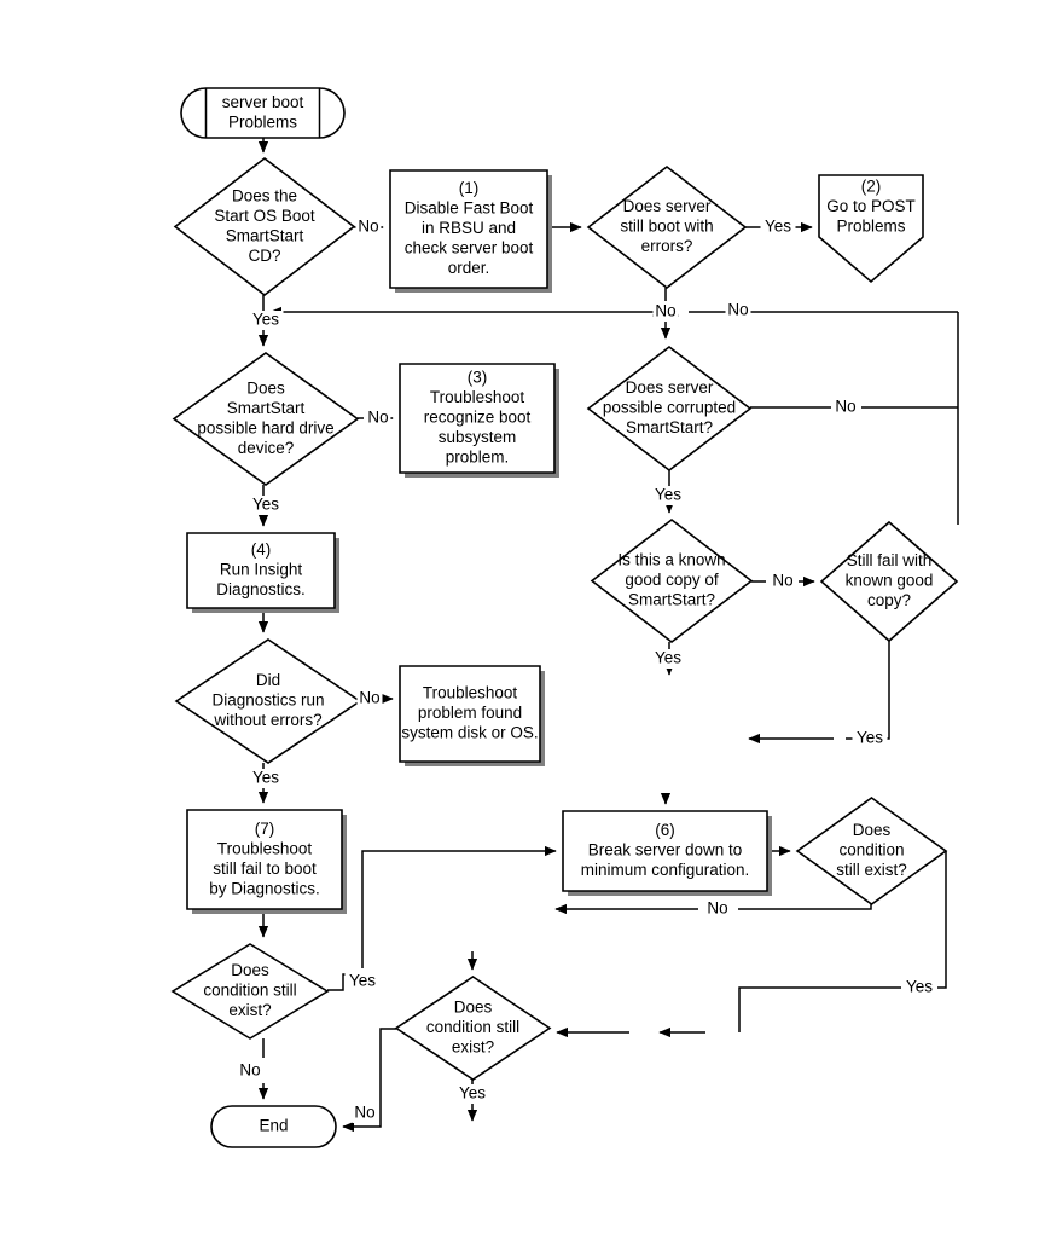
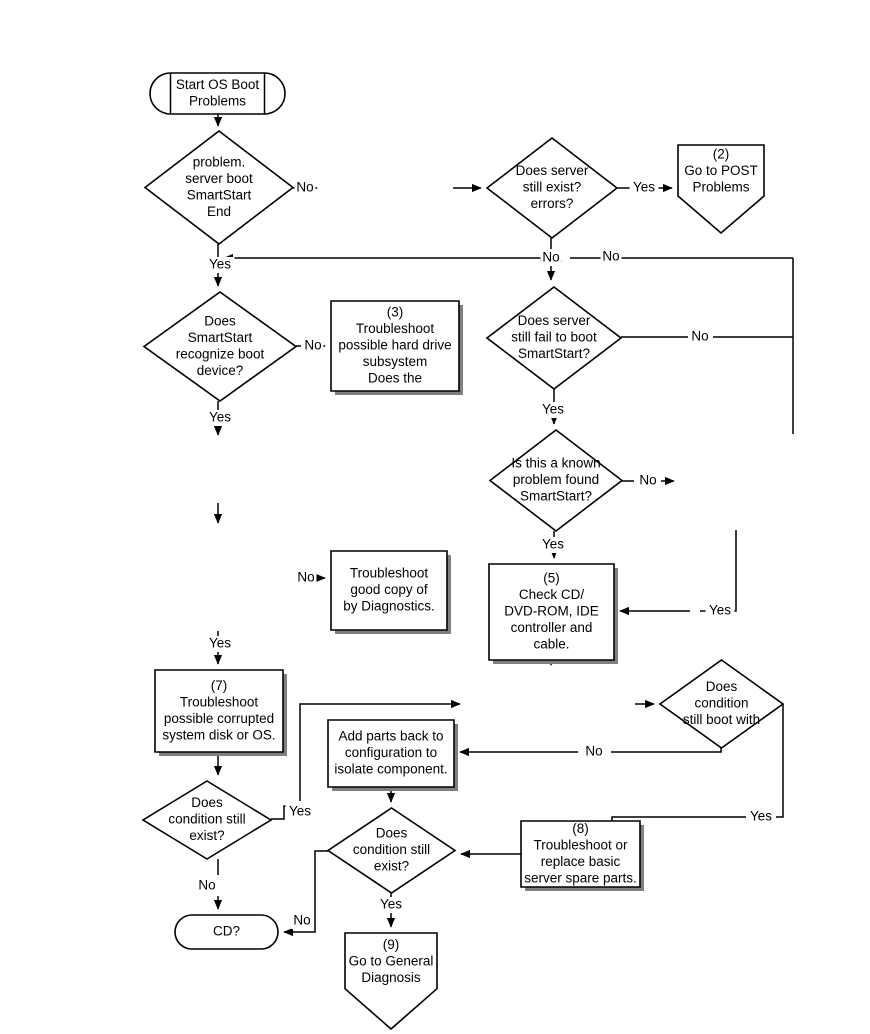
- server boot
+ Start OS Boot
  Problems
- Does the
+ problem.
- Start OS Boot
+ server boot
  SmartStart
- CD?
+ End
- (1)
- Disable Fast Boot
- in RBSU and
- check server boot
- order.
  Does server
- still boot with
+ still exist?
  errors?
  (2)
  Go to POST
  Problems
  Does
  SmartStart
- possible hard drive
+ recognize boot
  device?
  (3)
  Troubleshoot
- recognize boot
+ possible hard drive
  subsystem
- problem.
+ Does the
  Does server
- possible corrupted
+ still fail to boot
  SmartStart?
- (4)
- Run Insight
- Diagnostics.
  Is this a known
- good copy of
+ problem found
  SmartStart?
- Still fail with
- known good
- copy?
- Did
- Diagnostics run
- without errors?
  Troubleshoot
- problem found
+ good copy of
- system disk or OS.
+ by Diagnostics.
+ (5)
+ Check CD/
+ DVD-ROM, IDE
+ controller and
+ cable.
  (7)
  Troubleshoot
- still fail to boot
+ possible corrupted
- by Diagnostics.
+ system disk or OS.
- (6)
- Break server down to
- minimum configuration.
  Does
  condition
- still exist?
+ still boot with
+ Add parts back to
+ configuration to
+ isolate component.
  Does
  condition still
  exist?
  Does
  condition still
  exist?
+ (8)
+ Troubleshoot or
+ replace basic
+ server spare parts.
- End
+ CD?
+ (9)
+ Go to General
+ Diagnosis
  No
  Yes
  Yes
  No
  No
  No
  No
  Yes
  Yes
  No
  No
  Yes
  Yes
  Yes
  No
  Yes
  Yes
  No
  No
  Yes
